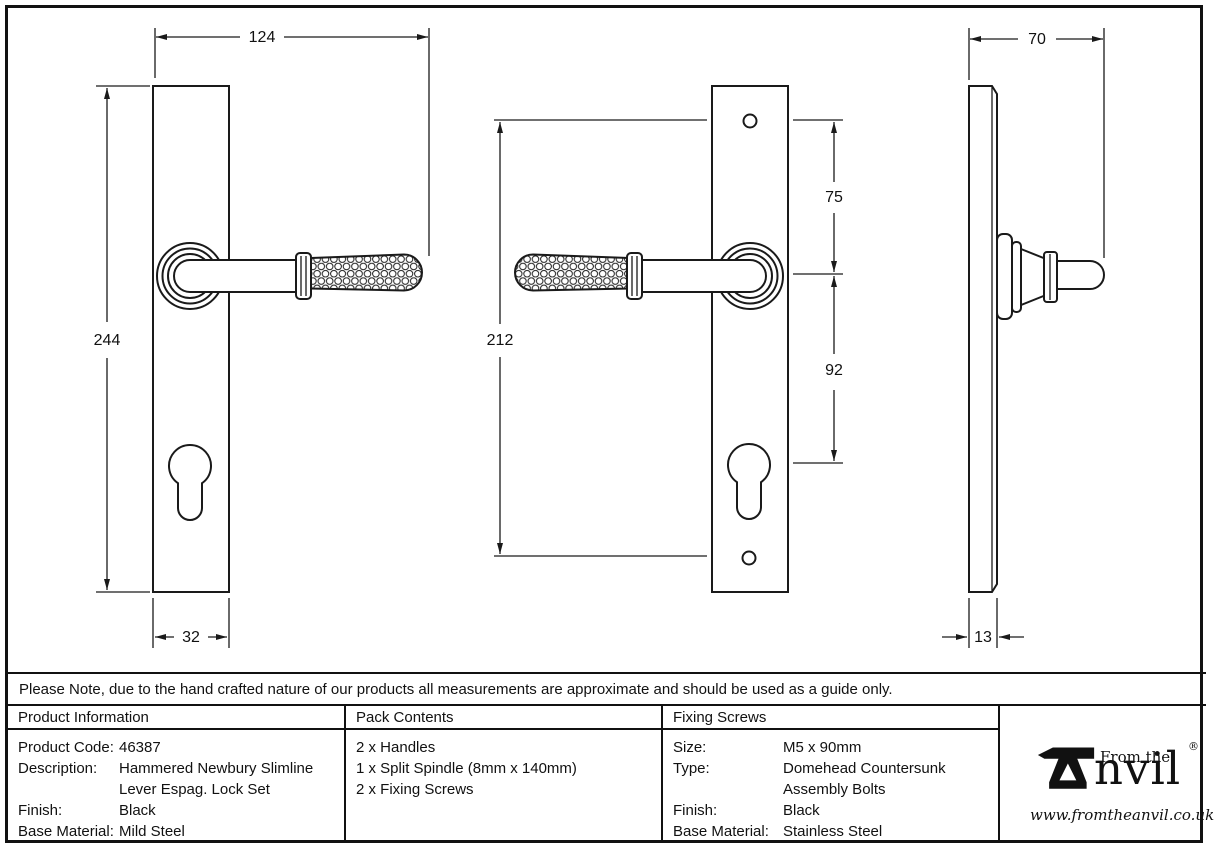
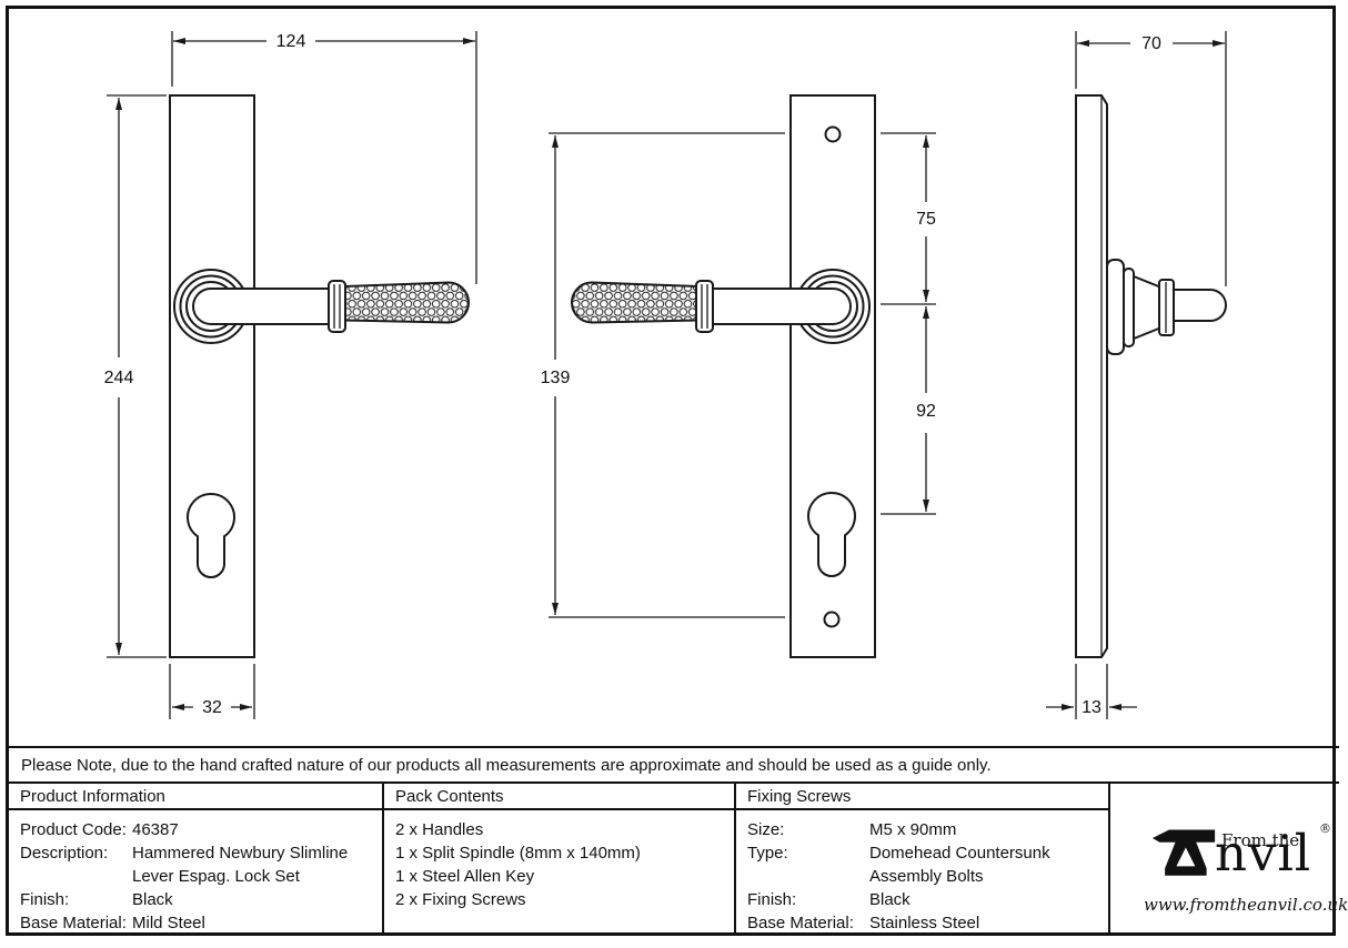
  124
  244
  32
- 212
+ 139
  75
  92
  70
  13
  Please Note, due to the hand crafted nature of our products all measurements are approximate and should be used as a guide only.
  Product Information
  Product Code: 46387
  Description: Hammered Newbury Slimline
  Lever Espag. Lock Set
  Finish: Black
  Base Material: Mild Steel
  Pack Contents
  2 x Handles
  1 x Split Spindle (8mm x 140mm)
+ 1 x Steel Allen Key
  2 x Fixing Screws
  Fixing Screws
  Size: M5 x 90mm
  Type: Domehead Countersunk
  Assembly Bolts
  Finish: Black
  Base Material: Stainless Steel
  From the
  nvil
  ®
  www.fromtheanvil.co.uk
